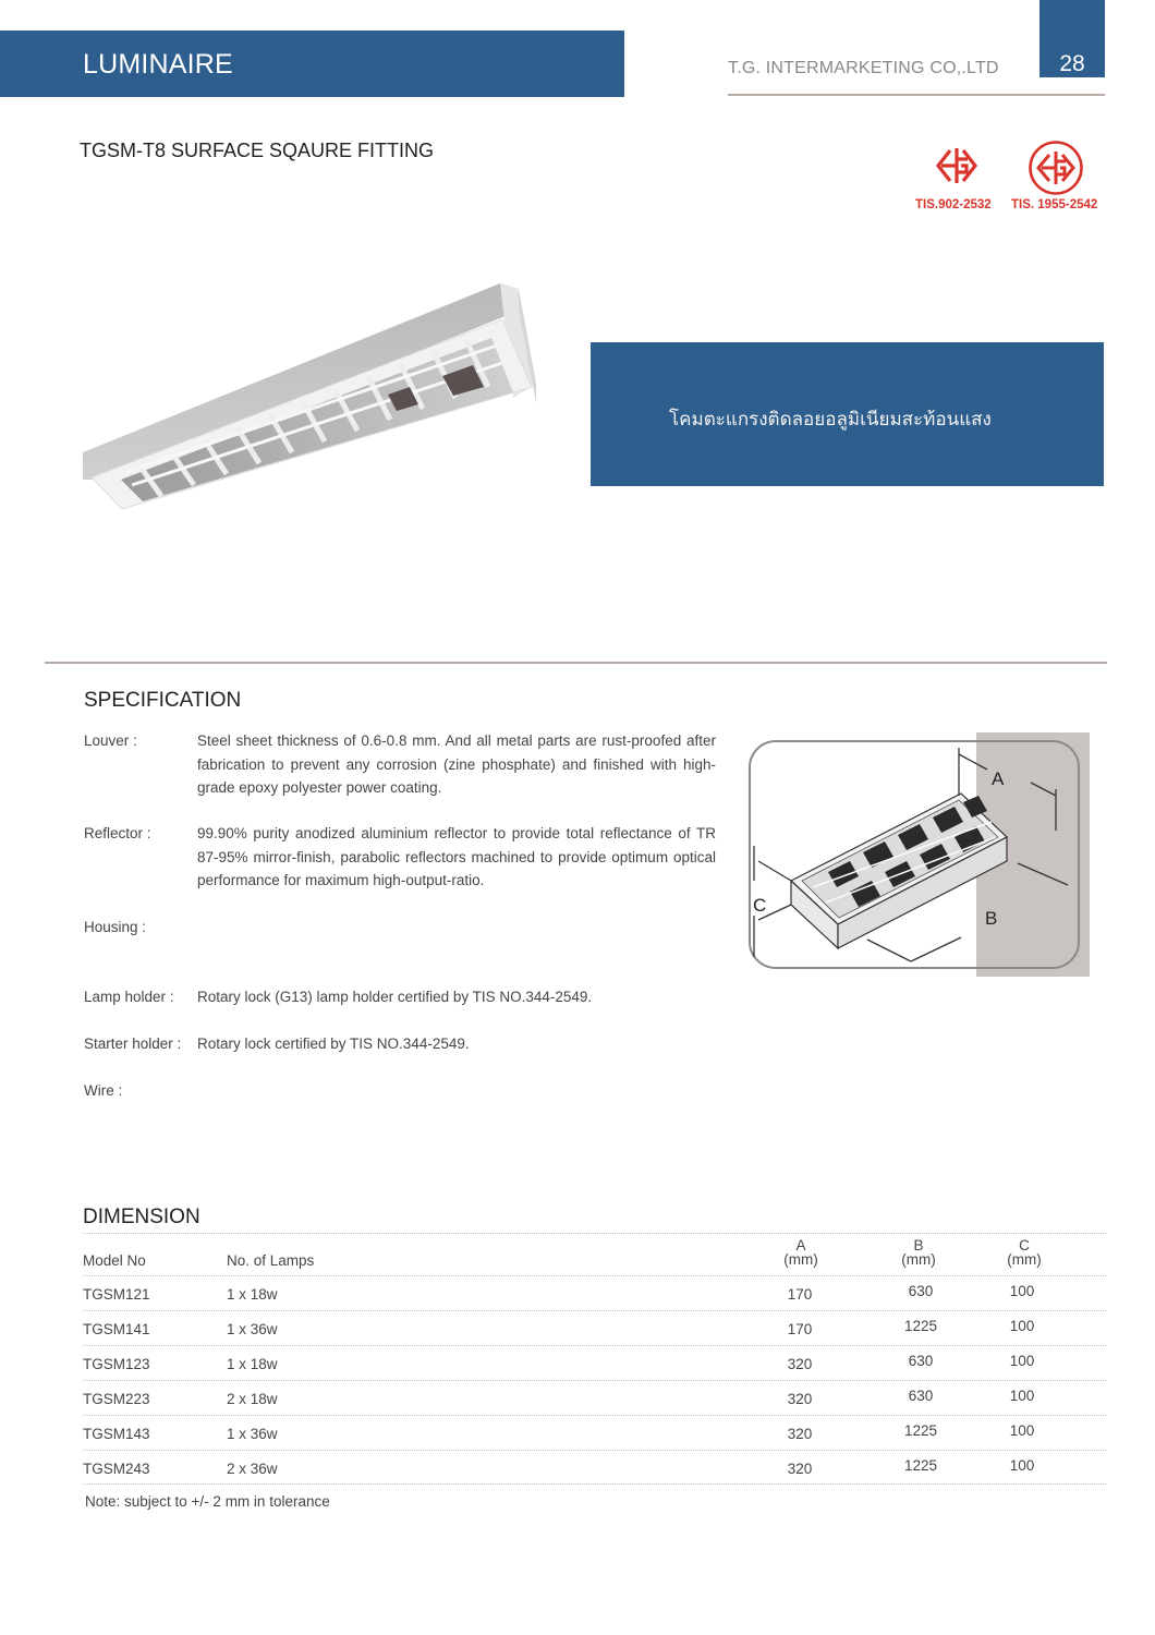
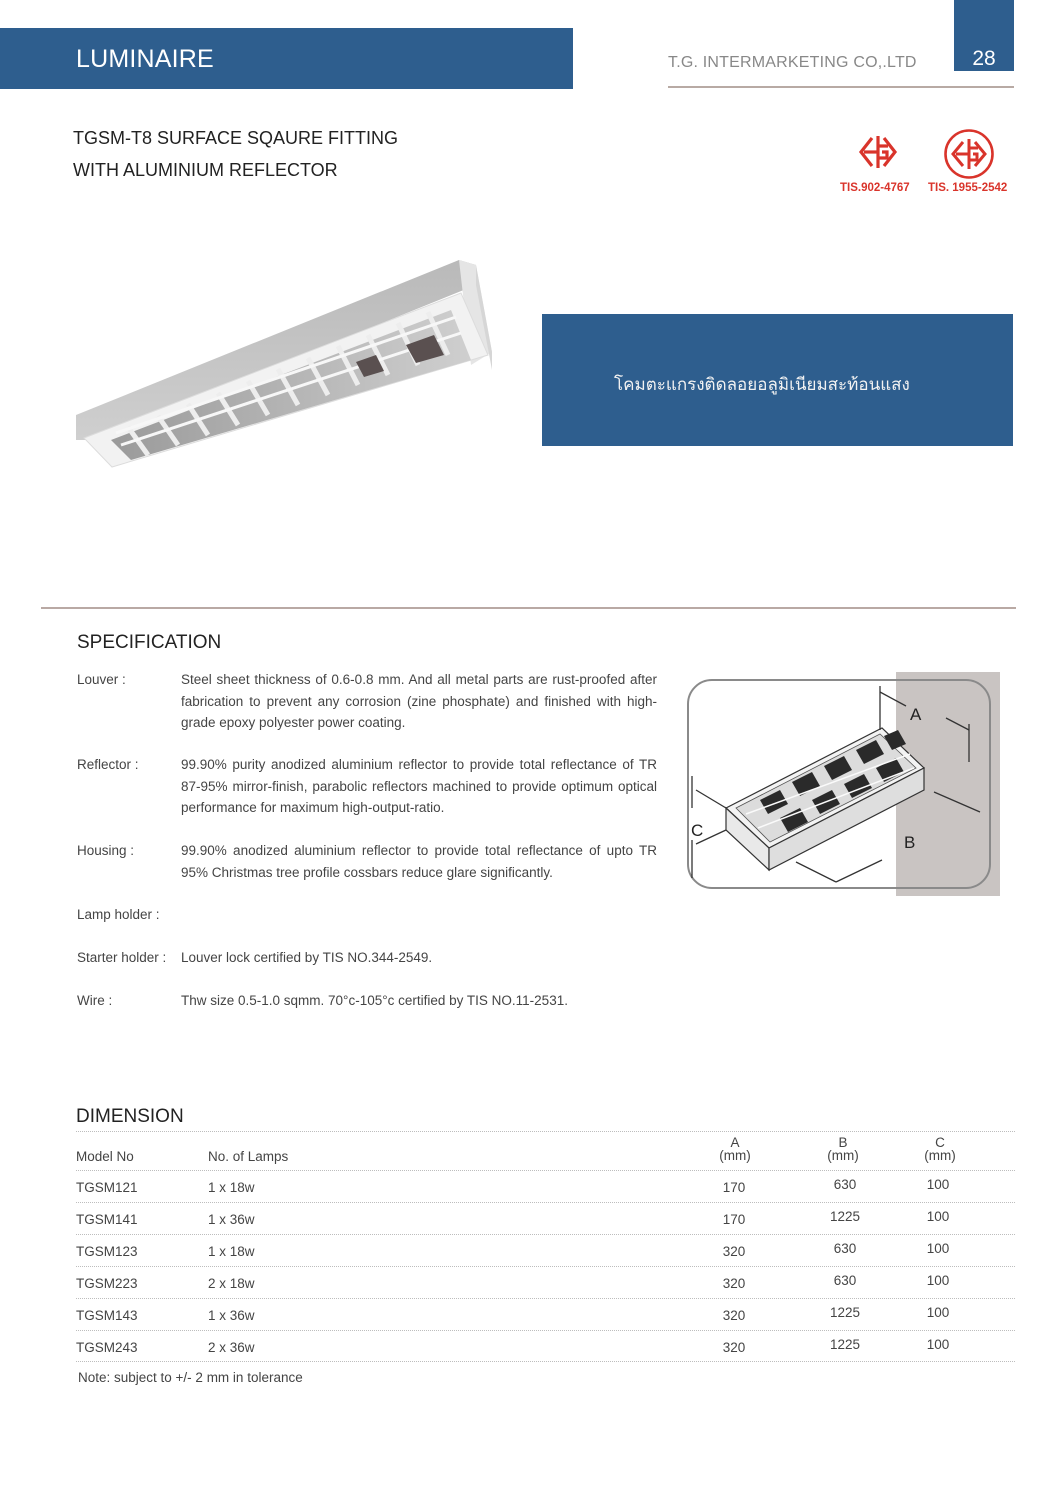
  LUMINAIRE
  T.G. INTERMARKETING CO,.LTD
  28
  TGSM-T8 SURFACE SQAURE FITTING
+ WITH ALUMINIUM REFLECTOR
- TIS.902-2532
+ TIS.902-4767
  TIS. 1955-2542
  โคมตะแกรงติดลอยอลูมิเนียมสะท้อนแสง
  SPECIFICATION
  Louver :
  Steel sheet thickness of 0.6-0.8 mm. And all metal parts are rust-proofed after fabrication to prevent any corrosion (zine phosphate) and finished with high-grade epoxy polyester power coating.
  Reflector :
  99.90% purity anodized aluminium reflector to provide total reflectance of TR 87-95% mirror-finish, parabolic reflectors machined to provide optimum optical performance for maximum high-output-ratio.
  Housing :
+ 99.90% anodized aluminium reflector to provide total reflectance of upto TR 95% Christmas tree profile cossbars reduce glare significantly.
  Lamp holder :
- Rotary lock (G13) lamp holder certified by TIS NO.344-2549.
  Starter holder :
- Rotary lock certified by TIS NO.344-2549.
+ Louver lock certified by TIS NO.344-2549.
  Wire :
+ Thw size 0.5-1.0 sqmm. 70°c-105°c certified by TIS NO.11-2531.
  A
  B
  C
  DIMENSION
  Model No
  No. of Lamps
  A
  (mm)
  B
  (mm)
  C
  (mm)
  TGSM121
  1 x 18w
  170
  630
  100
  TGSM141
  1 x 36w
  170
  1225
  100
  TGSM123
  1 x 18w
  320
  630
  100
  TGSM223
  2 x 18w
  320
  630
  100
  TGSM143
  1 x 36w
  320
  1225
  100
  TGSM243
  2 x 36w
  320
  1225
  100
  Note: subject to +/- 2 mm in tolerance
